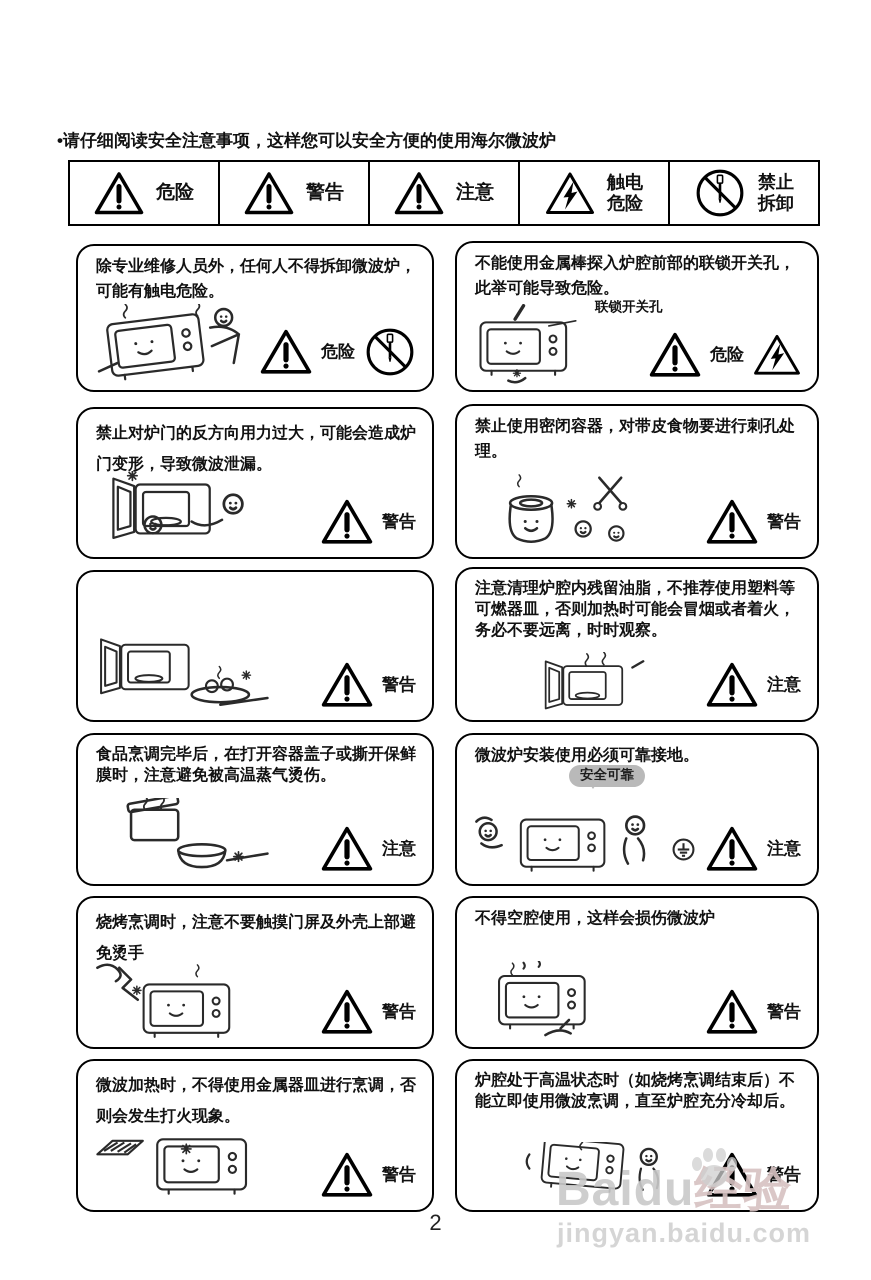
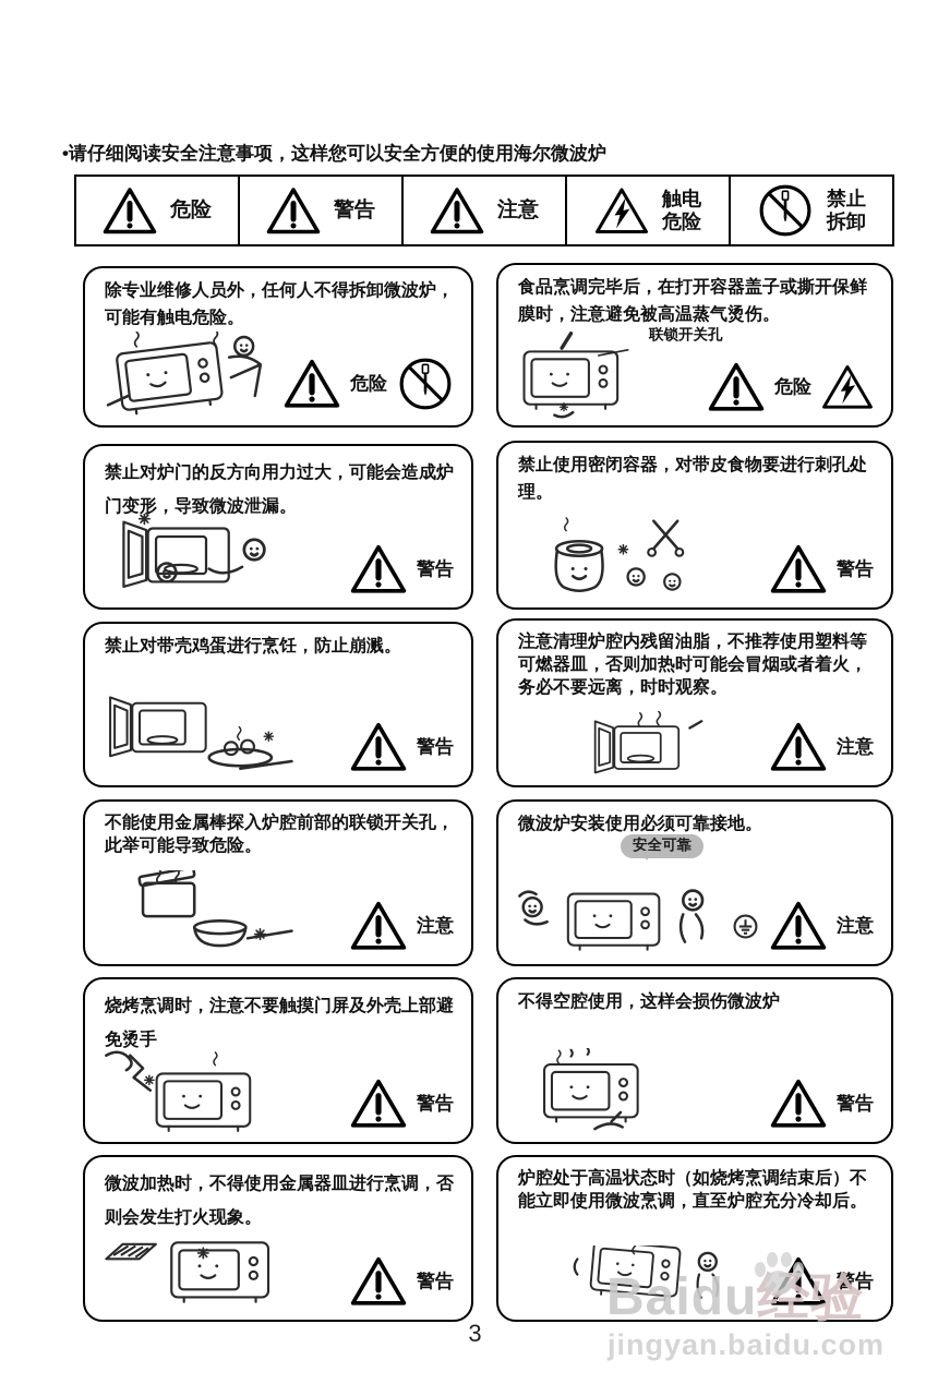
  •请仔细阅读安全注意事项，这样您可以安全方便的使用海尔微波炉
  危险	警告	注意	触电 危险	禁止 拆卸
  除专业维修人员外，任何人不得拆卸微波炉，可能有触电危险。
  危险
- 不能使用金属棒探入炉腔前部的联锁开关孔，此举可能导致危险。
+ 食品烹调完毕后，在打开容器盖子或撕开保鲜膜时，注意避免被高温蒸气烫伤。
  联锁开关孔
  危险
  禁止对炉门的反方向用力过大，可能会造成炉门变形，导致微波泄漏。
  警告
  禁止使用密闭容器，对带皮食物要进行刺孔处理。
  警告
+ 禁止对带壳鸡蛋进行烹饪，防止崩溅。
  警告
  注意清理炉腔内残留油脂，不推荐使用塑料等可燃器皿，否则加热时可能会冒烟或者着火，务必不要远离，时时观察。
  注意
- 食品烹调完毕后，在打开容器盖子或撕开保鲜膜时，注意避免被高温蒸气烫伤。
+ 不能使用金属棒探入炉腔前部的联锁开关孔，此举可能导致危险。
  注意
  微波炉安装使用必须可靠接地。
  安全可靠
  注意
  烧烤烹调时，注意不要触摸门屏及外壳上部避免烫手
  警告
  不得空腔使用，这样会损伤微波炉
  警告
  微波加热时，不得使用金属器皿进行烹调，否则会发生打火现象。
  警告
  炉腔处于高温状态时（如烧烤烹调结束后）不能立即使用微波烹调，直至炉腔充分冷却后。
  警告
- 2
+ 3
  Baidu经验
  jingyan.baidu.com
